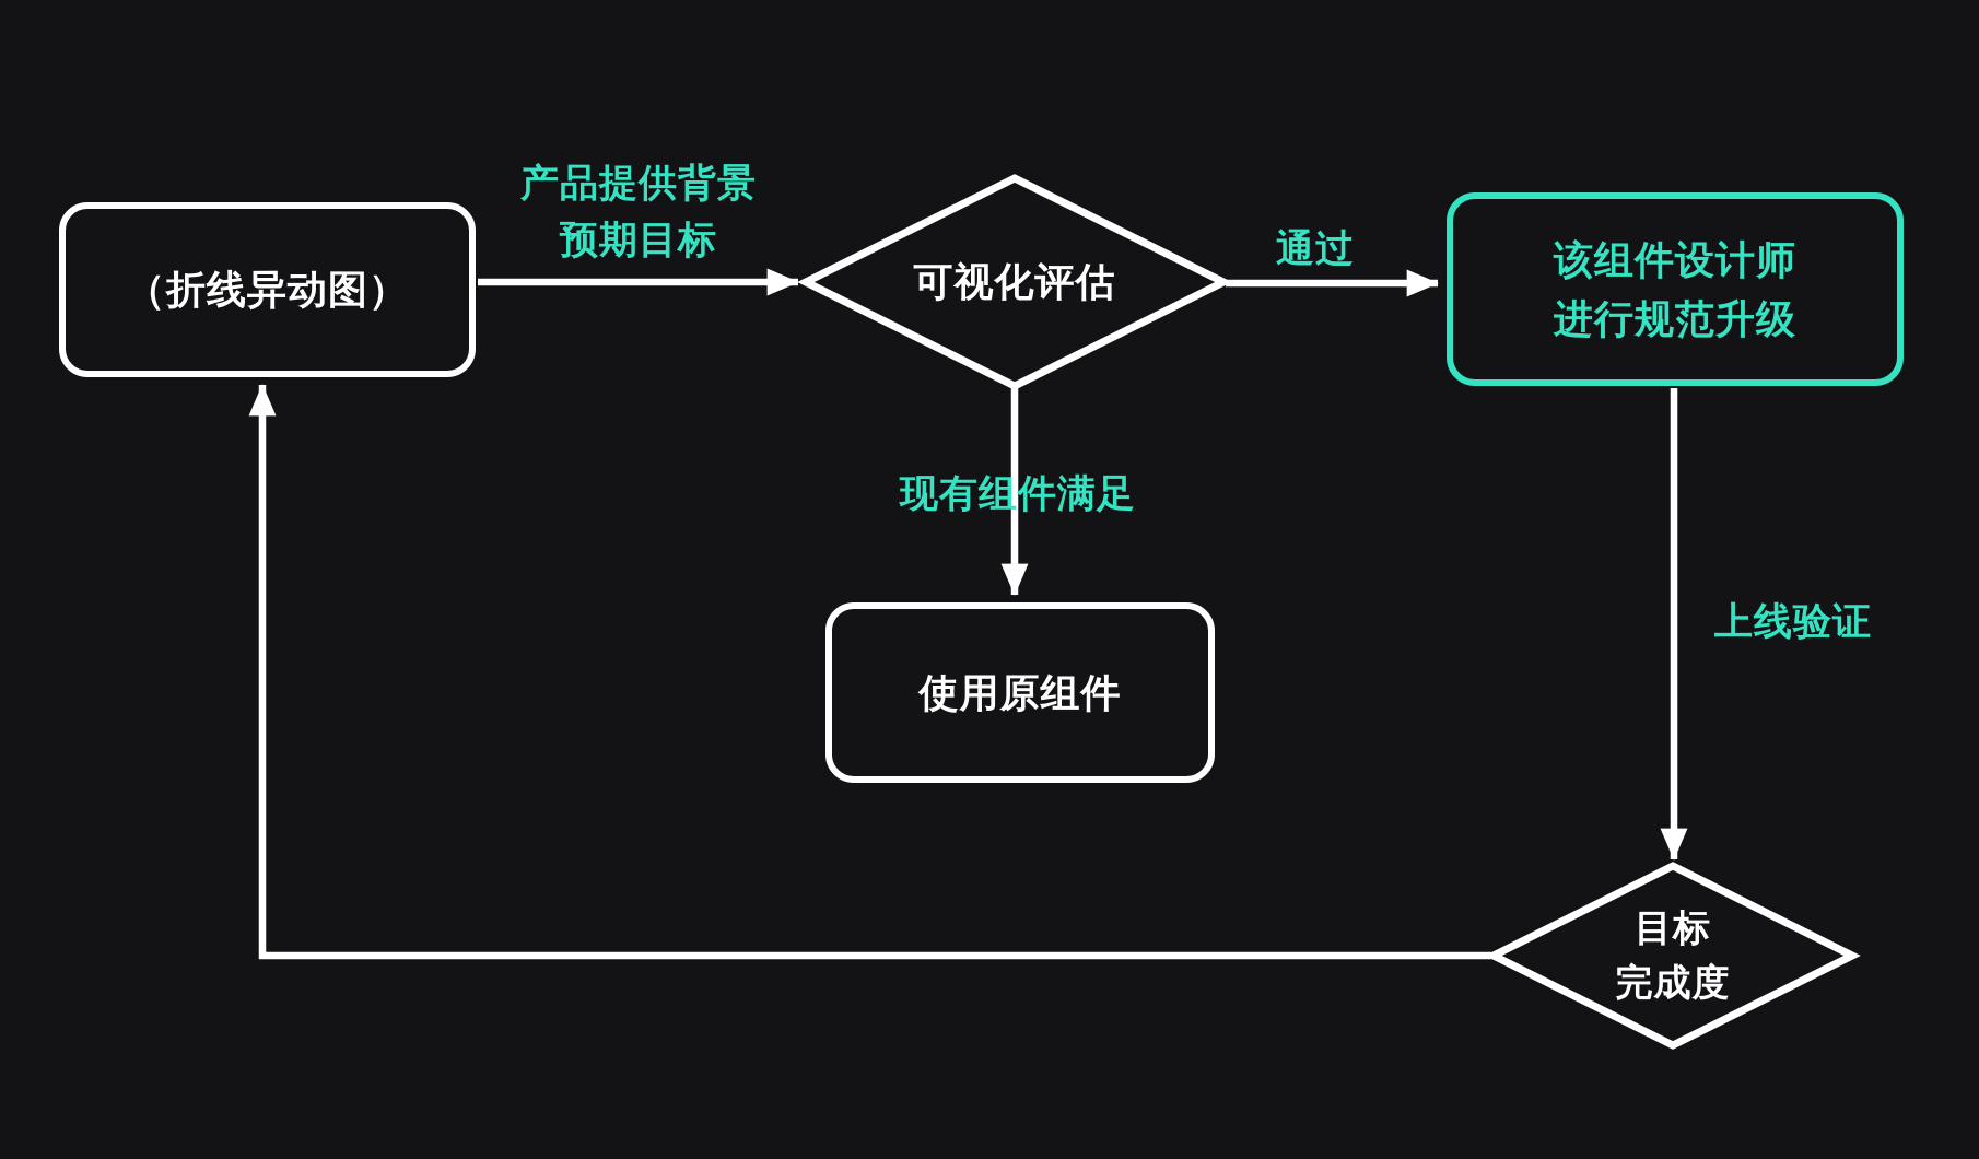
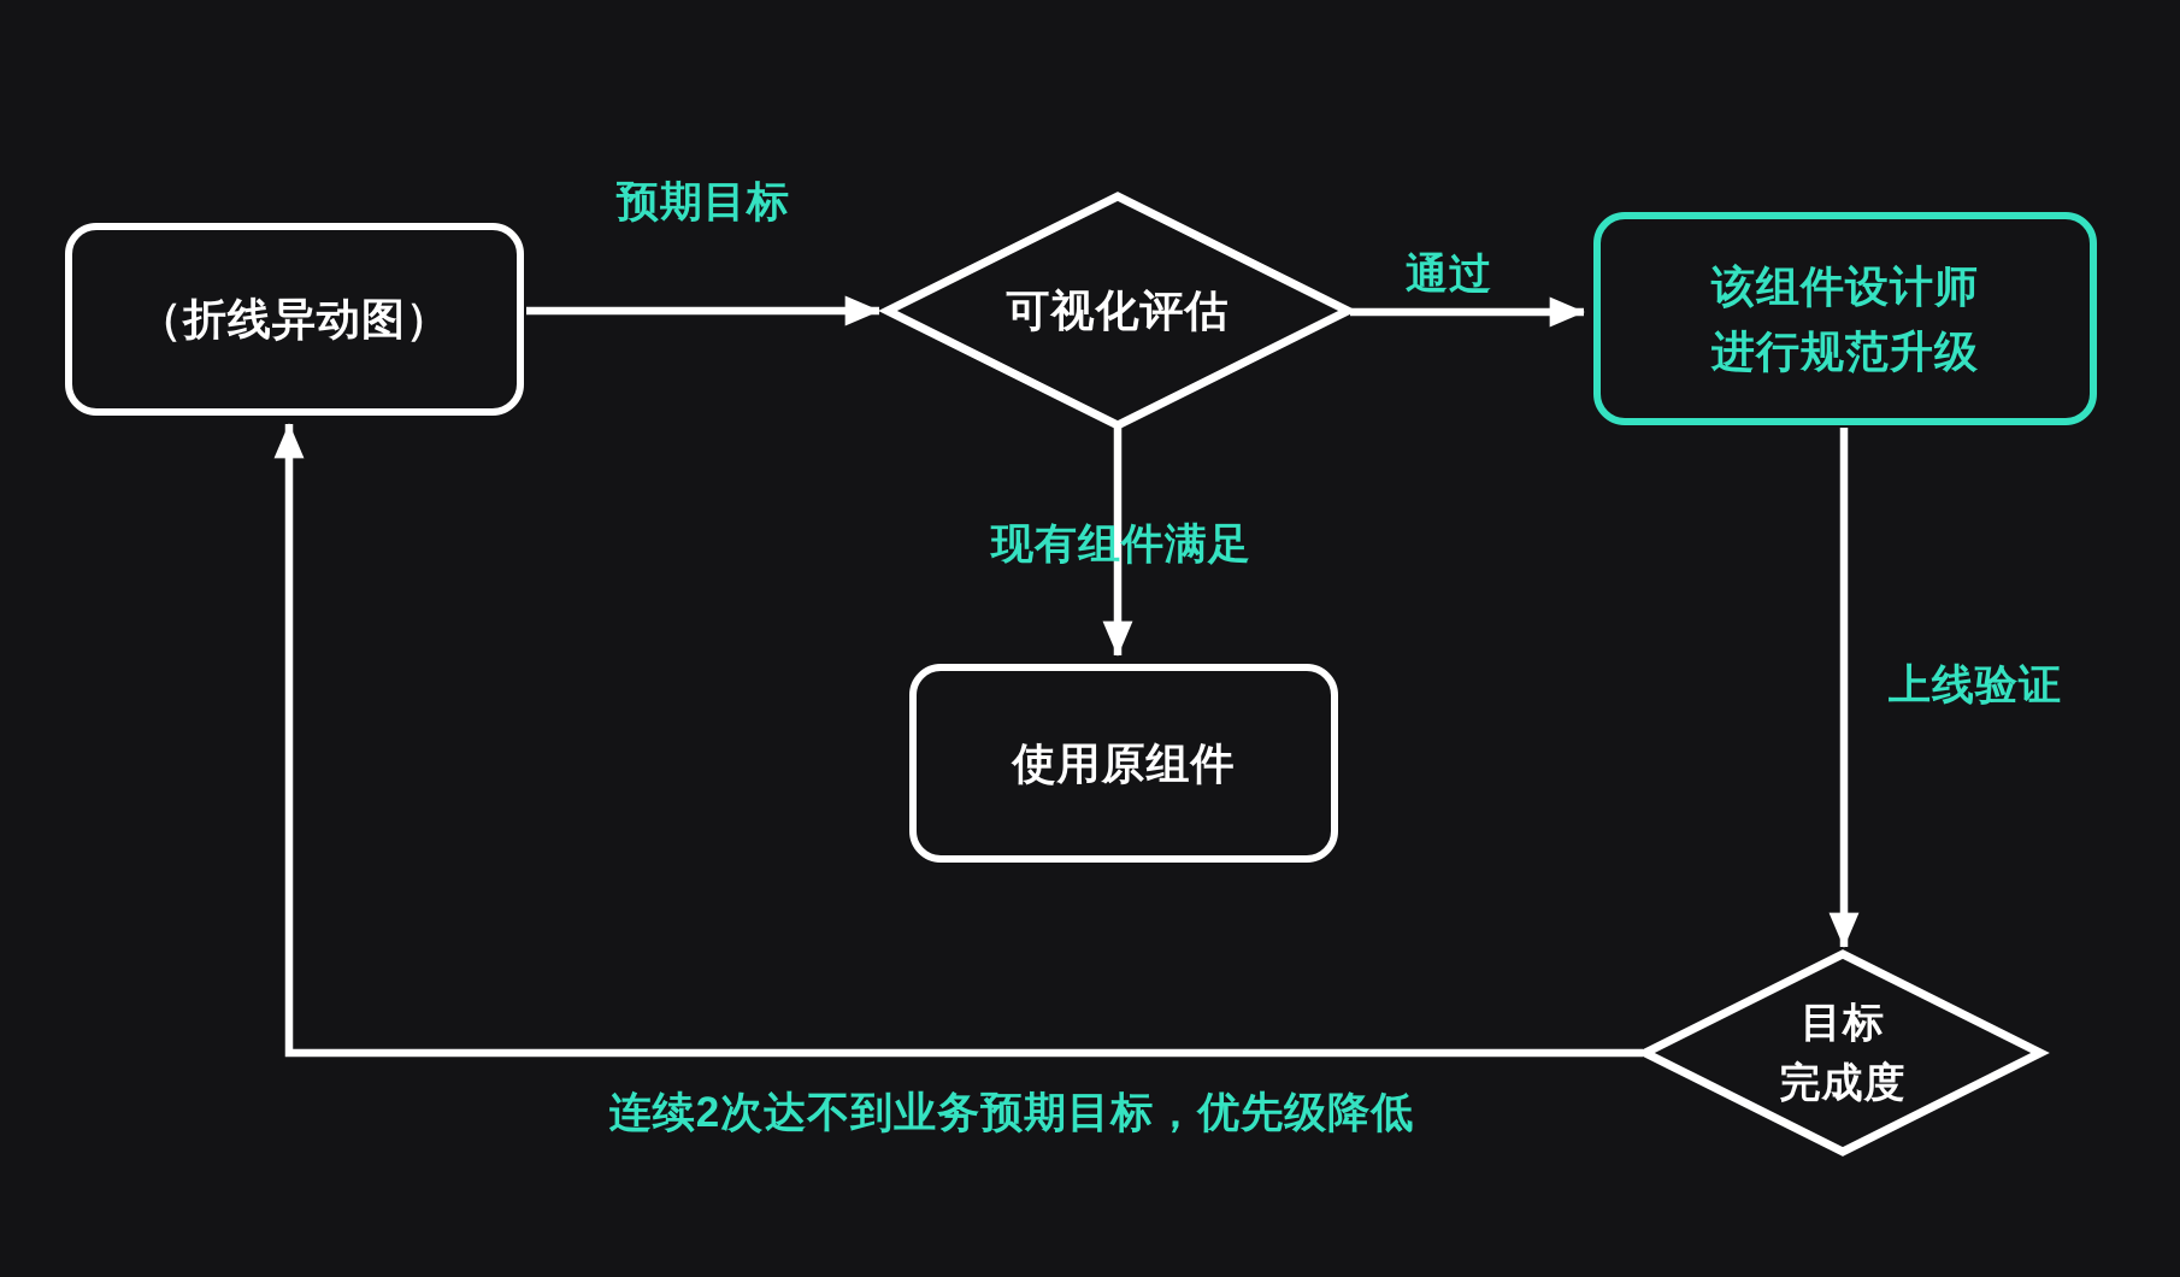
  （折线异动图）
  可视化评估
  该组件设计师
  进行规范升级
  使用原组件
  目标
  完成度
- 产品提供背景
  预期目标
  通过
  现有组件满足
  上线验证
+ 连续2次达不到业务预期目标，优先级降低
